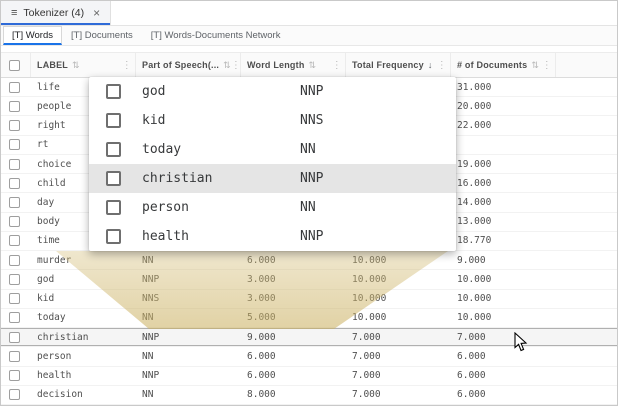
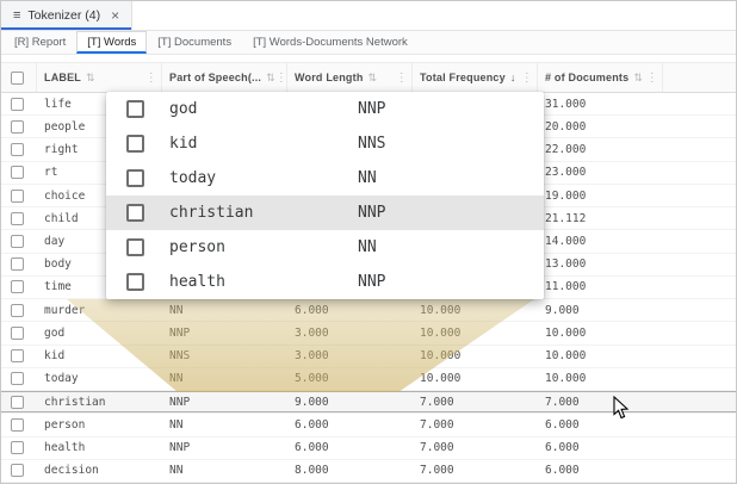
  ≡
  Tokenizer (4)
  ×
+ [R] Report
  [T] Words
  [T] Documents
  [T] Words-Documents Network
  LABEL
  ⇅
  ⋮
  Part of Speech(...
  ⇅
  ⋮
  Word Length
  ⇅
  ⋮
  Total Frequency
  ↓
  ⋮
  # of Documents
  ⇅
  ⋮
  life
  31.000
  people
  20.000
  right
  22.000
  rt
+ 23.000
  choice
  19.000
  child
- 16.000
+ 21.112
  day
  14.000
  body
  13.000
  time
- 18.770
+ 11.000
  murde
  9.000
  god
  10.000
  kid
  10.000
  today
  10.000
  10.000
  christian
  NNP
  9.000
  7.000
  7.000
  person
  NN
  6.000
  7.000
  6.000
  health
  NNP
  6.000
  7.000
  6.000
  decision
  NN
  8.000
  7.000
  6.000
  god
  NNP
  kid
  NNS
  today
  NN
  christian
  NNP
  person
  NN
  health
  NNP
